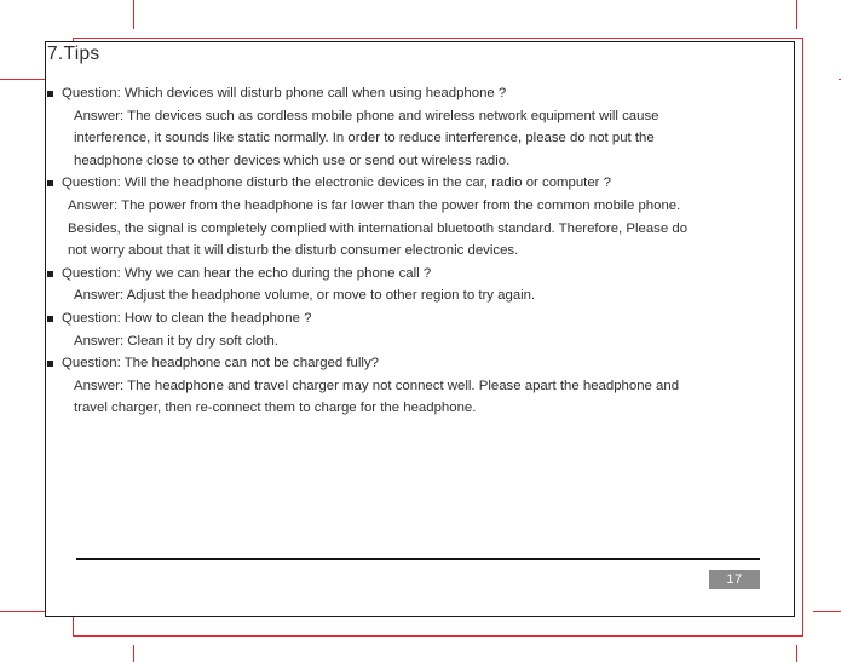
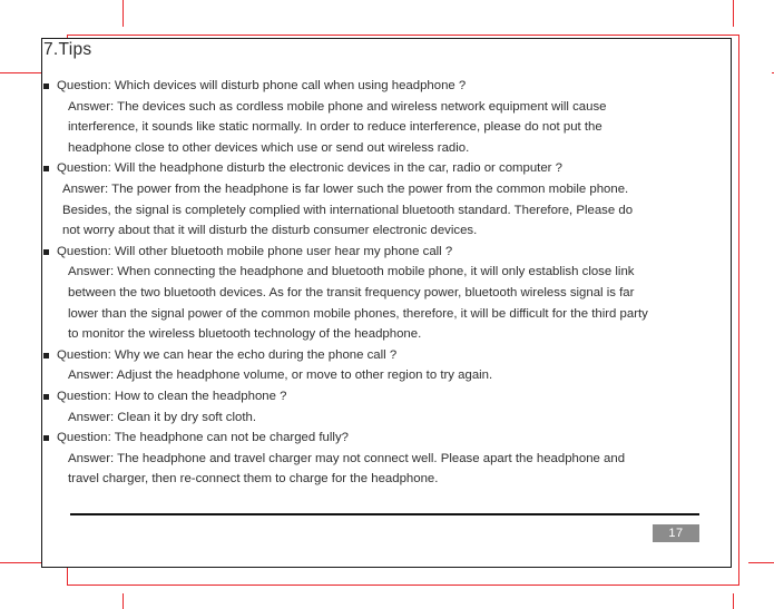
  7.Tips
  Question: Which devices will disturb phone call when using headphone ?
  Answer: The devices such as cordless mobile phone and wireless network equipment will cause
  interference, it sounds like static normally. In order to reduce interference, please do not put the
  headphone close to other devices which use or send out wireless radio.
  Question: Will the headphone disturb the electronic devices in the car, radio or computer ?
- Answer: The power from the headphone is far lower than the power from the common mobile phone.
+ Answer: The power from the headphone is far lower such the power from the common mobile phone.
  Besides, the signal is completely complied with international bluetooth standard. Therefore, Please do
  not worry about that it will disturb the disturb consumer electronic devices.
+ Question: Will other bluetooth mobile phone user hear my phone call ?
+ Answer: When connecting the headphone and bluetooth mobile phone, it will only establish close link
+ between the two bluetooth devices. As for the transit frequency power, bluetooth wireless signal is far
+ lower than the signal power of the common mobile phones, therefore, it will be difficult for the third party
+ to monitor the wireless bluetooth technology of the headphone.
  Question: Why we can hear the echo during the phone call ?
  Answer: Adjust the headphone volume, or move to other region to try again.
  Question: How to clean the headphone ?
  Answer: Clean it by dry soft cloth.
  Question: The headphone can not be charged fully?
  Answer: The headphone and travel charger may not connect well. Please apart the headphone and
  travel charger, then re-connect them to charge for the headphone.
  17
